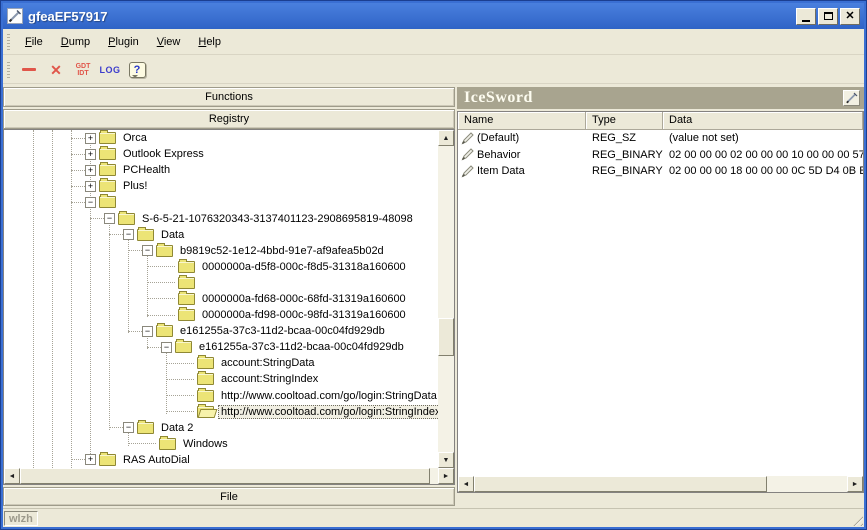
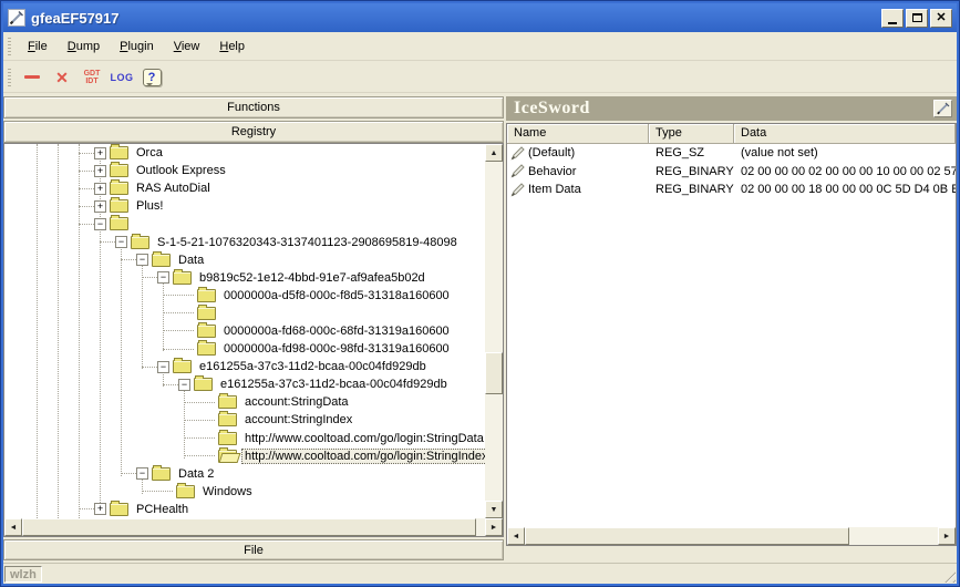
  gfeaEF57917
  ✕
  File
  Dump
  Plugin
  View
  Help
  ✕
  LOG
  ?
  Functions
  Registry
  +
  Orca
  +
  Outlook Express
  +
- PCHealth
+ RAS AutoDial
  +
  Plus!
  −
  −
- S-6-5-21-1076320343-3137401123-2908695819-48098
+ S-1-5-21-1076320343-3137401123-2908695819-48098
  −
  Data
  −
  b9819c52-1e12-4bbd-91e7-af9afea5b02d
  0000000a-d5f8-000c-f8d5-31318a160600
  0000000a-fd68-000c-68fd-31319a160600
  0000000a-fd98-000c-98fd-31319a160600
  −
  e161255a-37c3-11d2-bcaa-00c04fd929db
  −
  e161255a-37c3-11d2-bcaa-00c04fd929db
  account:StringData
  account:StringIndex
  http://www.cooltoad.com/go/login:StringData
  http://www.cooltoad.com/go/login:StringInde
  −
  Data 2
  Windows
  +
- RAS AutoDial
+ PCHealth
  File
  IceSword
  Name
  Type
  Data
  (Default)
  REG_SZ
  (value not set)
  Behavior
  REG_BINARY
- 02 00 00 00 02 00 00 00 10 00 00 00 57
+ 02 00 00 00 02 00 00 00 10 00 00 02 57
  Item Data
  REG_BINARY
  02 00 00 00 18 00 00 00 0C 5D D4 0B E
  wlzh
